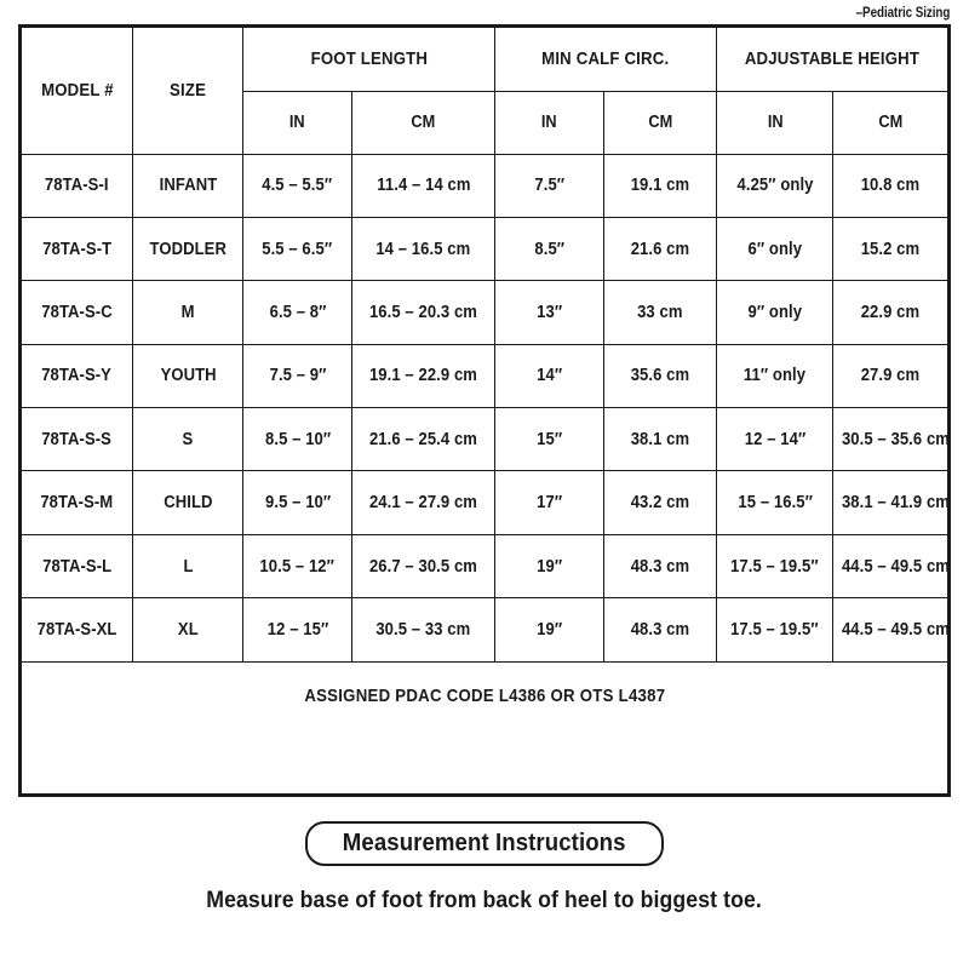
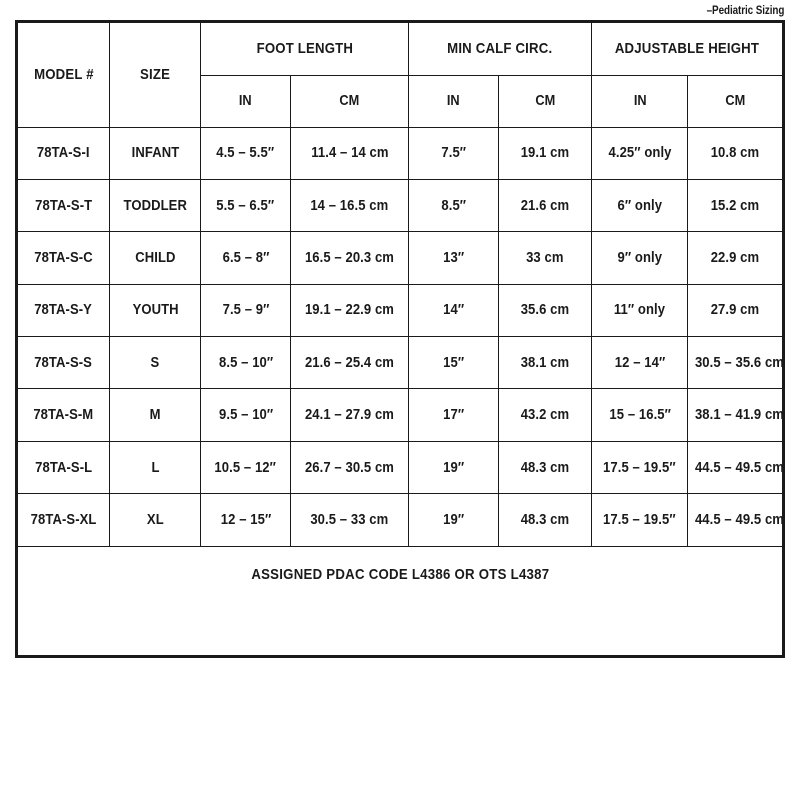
  –Pediatric Sizing
  MODEL #	SIZE	FOOT LENGTH	MIN CALF CIRC.	ADJUSTABLE HEIGHT
  IN	CM	IN	CM	IN	CM
  78TA-S-I	INFANT	4.5 – 5.5″	11.4 – 14 cm	7.5″	19.1 cm	4.25″ only	10.8 cm
  78TA-S-T	TODDLER	5.5 – 6.5″	14 – 16.5 cm	8.5″	21.6 cm	6″ only	15.2 cm
- 78TA-S-C	M	6.5 – 8″	16.5 – 20.3 cm	13″	33 cm	9″ only	22.9 cm
+ 78TA-S-C	CHILD	6.5 – 8″	16.5 – 20.3 cm	13″	33 cm	9″ only	22.9 cm
  78TA-S-Y	YOUTH	7.5 – 9″	19.1 – 22.9 cm	14″	35.6 cm	11″ only	27.9 cm
  78TA-S-S	S	8.5 – 10″	21.6 – 25.4 cm	15″	38.1 cm	12 – 14″	30.5 – 35.6 cm
- 78TA-S-M	CHILD	9.5 – 10″	24.1 – 27.9 cm	17″	43.2 cm	15 – 16.5″	38.1 – 41.9 cm
+ 78TA-S-M	M	9.5 – 10″	24.1 – 27.9 cm	17″	43.2 cm	15 – 16.5″	38.1 – 41.9 cm
  78TA-S-L	L	10.5 – 12″	26.7 – 30.5 cm	19″	48.3 cm	17.5 – 19.5″	44.5 – 49.5 cm
  78TA-S-XL	XL	12 – 15″	30.5 – 33 cm	19″	48.3 cm	17.5 – 19.5″	44.5 – 49.5 cm
  ASSIGNED PDAC CODE L4386 OR OTS L4387
- Measurement Instructions
- Measure base of foot from back of heel to biggest toe.
